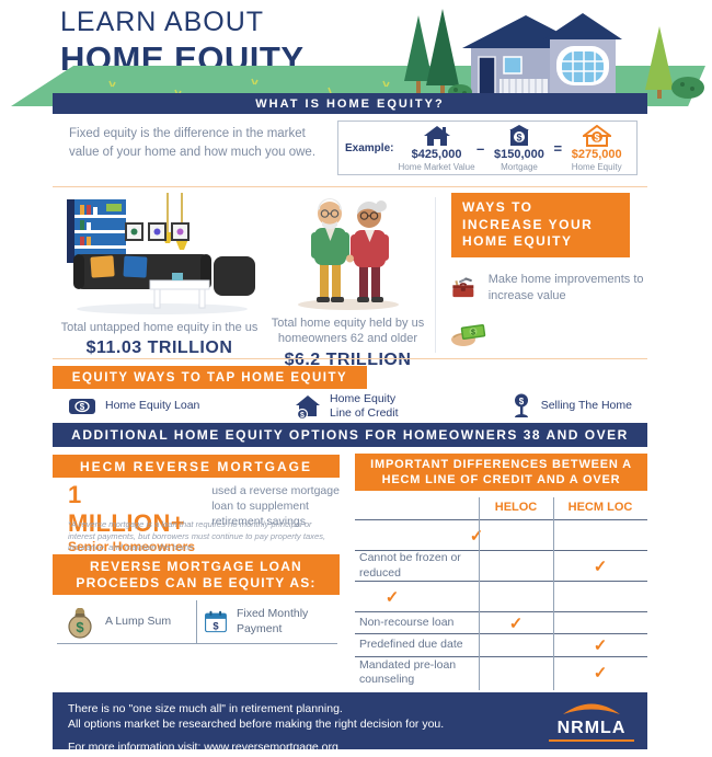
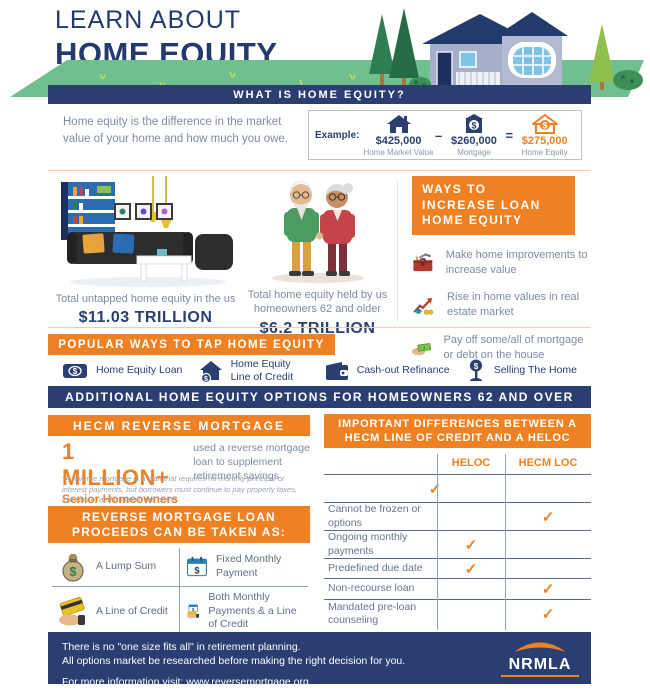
  LEARN ABOUT
  HOME EQUITY
  WHAT IS HOME EQUITY?
- Fixed equity is the difference in the market value of your home and how much you owe.
+ Home equity is the difference in the market value of your home and how much you owe.
  Example:
  $425,000
  Home Market Value
  –
  $
- $150,000
+ $260,000
  Mortgage
  =
  $
  $275,000
  Home Equity
  Total untapped home equity in the us
  $11.03 TRILLION
  Total home equity held by us homeowners 62 and older
  $6.2 TRILLION
- WAYS TO INCREASE YOUR HOME EQUITY
+ WAYS TO INCREASE LOAN HOME EQUITY
  Make home improvements to increase value
+ Rise in home values in real estate market
+ Pay off some/all of mortgage or debt on the house
- EQUITY WAYS TO TAP HOME EQUITY
+ POPULAR WAYS TO TAP HOME EQUITY
  $
  Home Equity Loan
  Home Equity Line of Credit
+ Cash-out Refinance
  $
  Selling The Home
- ADDITIONAL HOME EQUITY OPTIONS FOR HOMEOWNERS 38 AND OVER
+ ADDITIONAL HOME EQUITY OPTIONS FOR HOMEOWNERS 62 AND OVER
  HECM REVERSE MORTGAGE
  1 MILLION+
  Senior Homeowners
  used a reverse mortgage loan to supplement retirement savings
  *A reverse mortgage is a loan that requires no monthly principal or interest payments, but borrowers must continue to pay property taxes, insurance, and maintain the home.
- REVERSE MORTGAGE LOAN PROCEEDS CAN BE EQUITY AS:
+ REVERSE MORTGAGE LOAN PROCEEDS CAN BE TAKEN AS:
  $
  A Lump Sum
  $
  Fixed Monthly Payment
+ A Line of Credit
+ Both Monthly Payments & a Line of Credit
- IMPORTANT DIFFERENCES BETWEEN A HECM LINE OF CREDIT AND A OVER
+ IMPORTANT DIFFERENCES BETWEEN A HECM LINE OF CREDIT AND A HELOC
  HELOC
  HECM LOC
  ✓
- Cannot be frozen or reduced
+ Cannot be frozen or options
  ✓
+ Ongoing monthly payments
  ✓
- Non-recourse loan
+ Predefined due date
  ✓
- Predefined due date
+ Non-recourse loan
  ✓
  Mandated pre-loan counseling
  ✓
- There is no "one size much all" in retirement planning.
+ There is no "one size fits all" in retirement planning.
  All options market be researched before making the right decision for you.
  For more information visit: www.reversemortgage.org
  NRMLA
